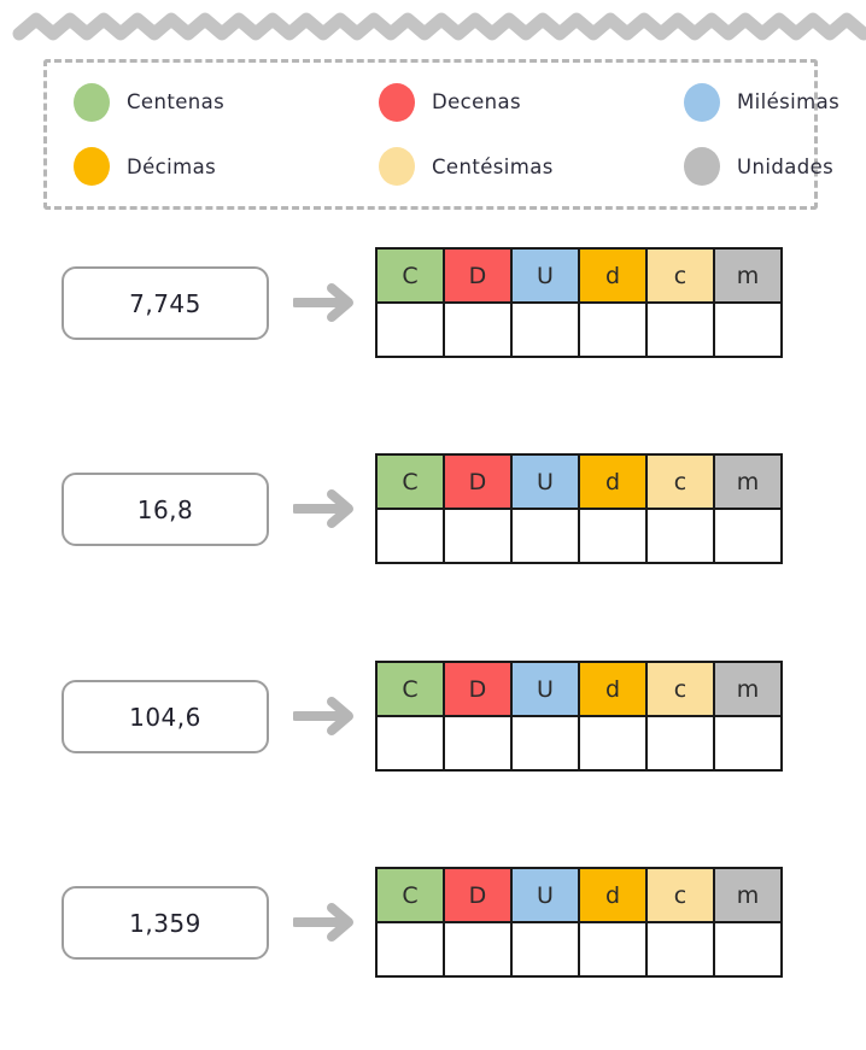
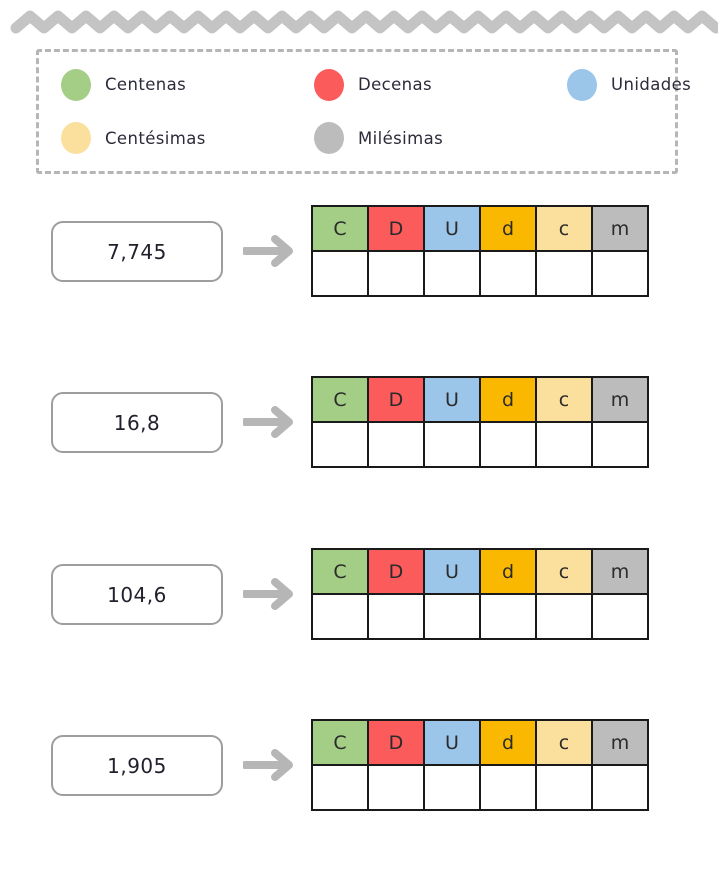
  Centenas
  Decenas
- Milésimas
+ Unidades
- Décimas
  Centésimas
- Unidades
+ Milésimas
  7,745
  C	D	U	d	c	m
  16,8
  C	D	U	d	c	m
  104,6
  C	D	U	d	c	m
- 1,359
+ 1,905
  C	D	U	d	c	m
